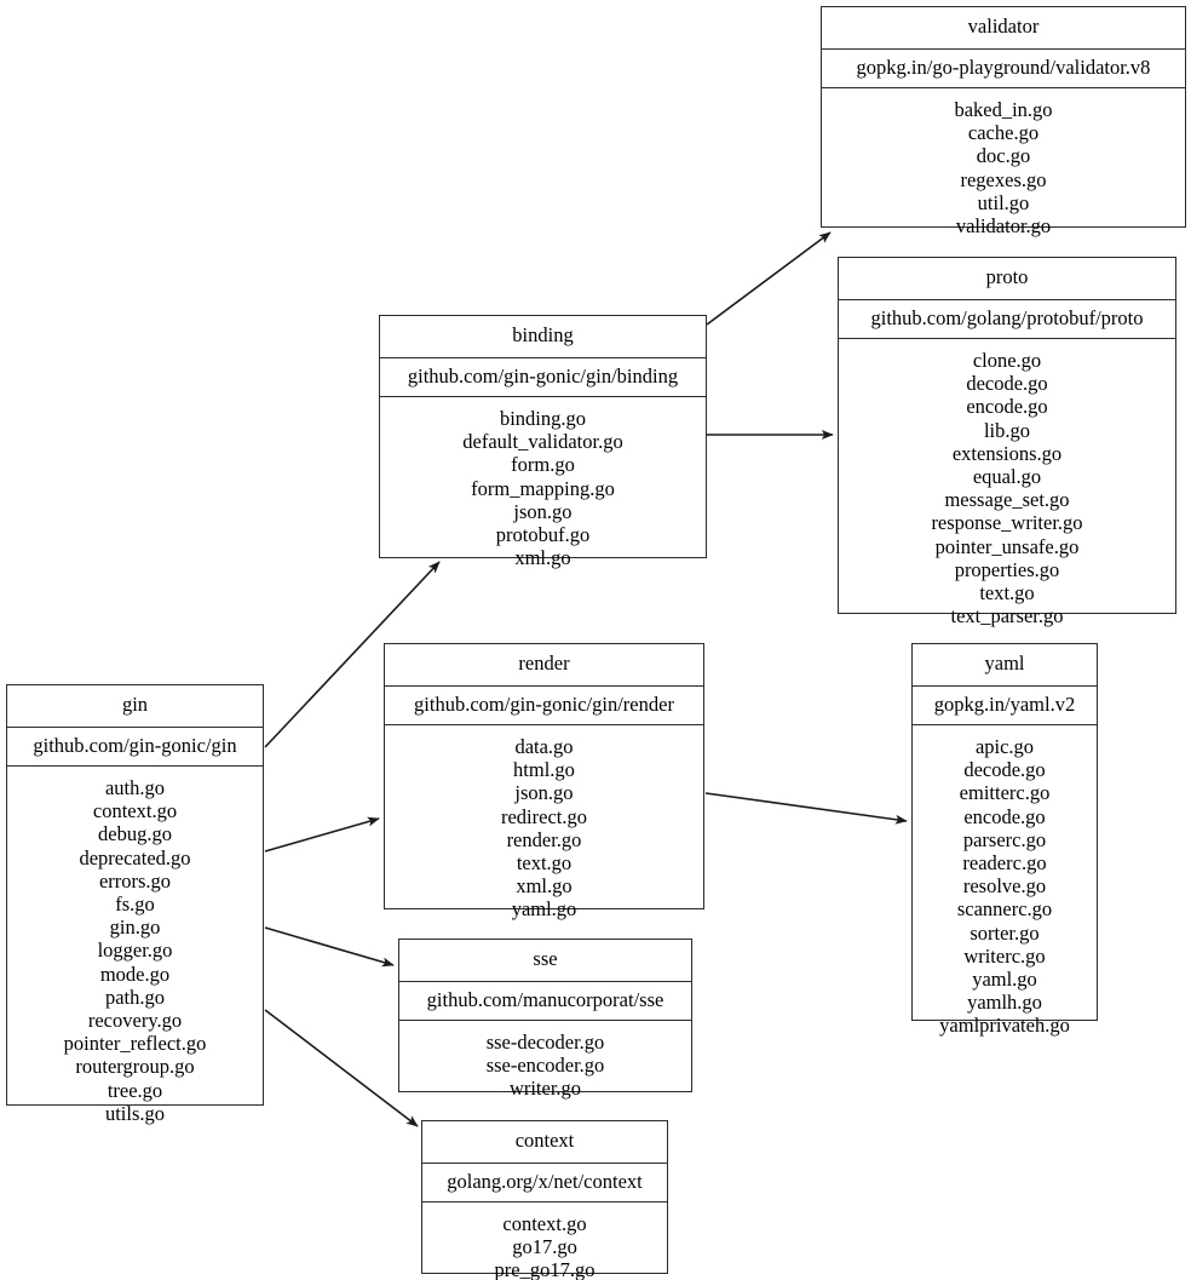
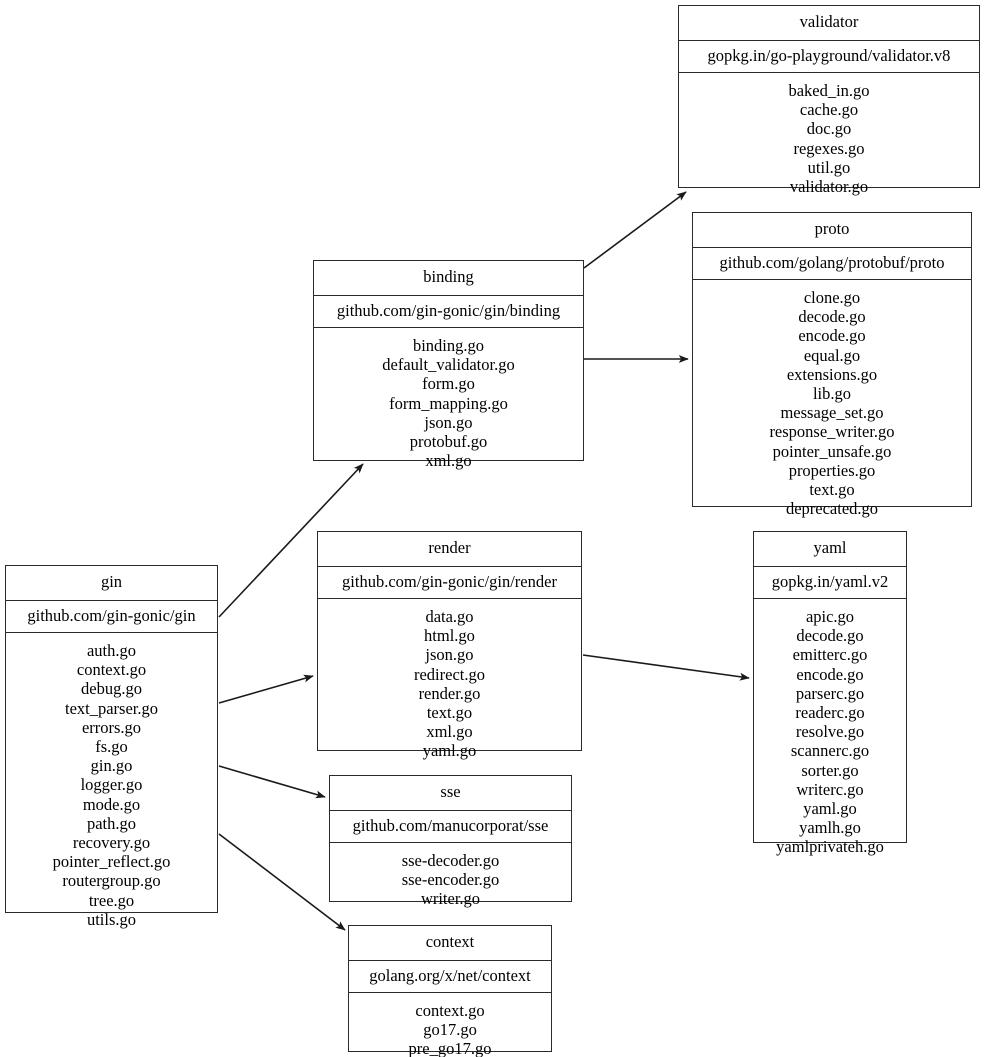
  validator
  gopkg.in/go-playground/validator.v8
  baked_in.go
  cache.go
  doc.go
  regexes.go
  util.go
  validator.go
  proto
  github.com/golang/protobuf/proto
  clone.go
  decode.go
  encode.go
- lib.go
+ equal.go
  extensions.go
- equal.go
+ lib.go
  message_set.go
  response_writer.go
  pointer_unsafe.go
  properties.go
  text.go
- text_parser.go
+ deprecated.go
  binding
  github.com/gin-gonic/gin/binding
  binding.go
  default_validator.go
  form.go
  form_mapping.go
  json.go
  protobuf.go
  xml.go
  render
  github.com/gin-gonic/gin/render
  data.go
  html.go
  json.go
  redirect.go
  render.go
  text.go
  xml.go
  yaml.go
  yaml
  gopkg.in/yaml.v2
  apic.go
  decode.go
  emitterc.go
  encode.go
  parserc.go
  readerc.go
  resolve.go
  scannerc.go
  sorter.go
  writerc.go
  yaml.go
  yamlh.go
  yamlprivateh.go
  gin
  github.com/gin-gonic/gin
  auth.go
  context.go
  debug.go
- deprecated.go
+ text_parser.go
  errors.go
  fs.go
  gin.go
  logger.go
  mode.go
  path.go
  recovery.go
  pointer_reflect.go
  routergroup.go
  tree.go
  utils.go
  sse
  github.com/manucorporat/sse
  sse-decoder.go
  sse-encoder.go
  writer.go
  context
  golang.org/x/net/context
  context.go
  go17.go
  pre_go17.go
